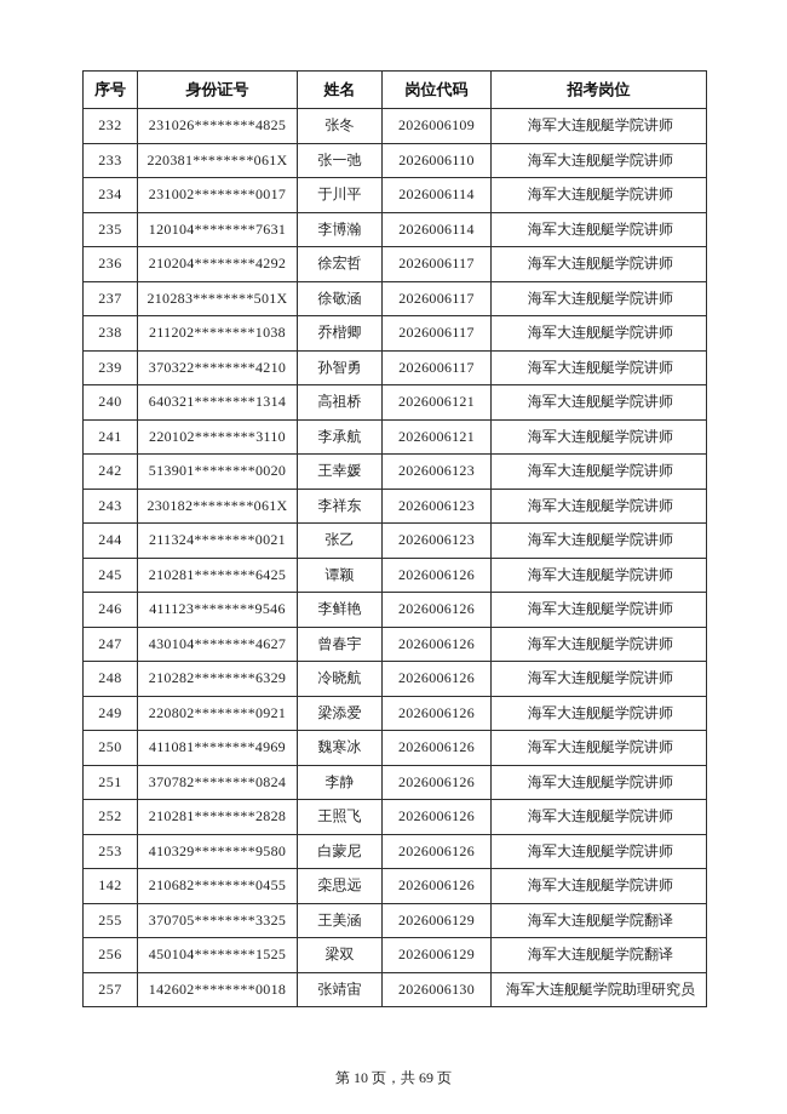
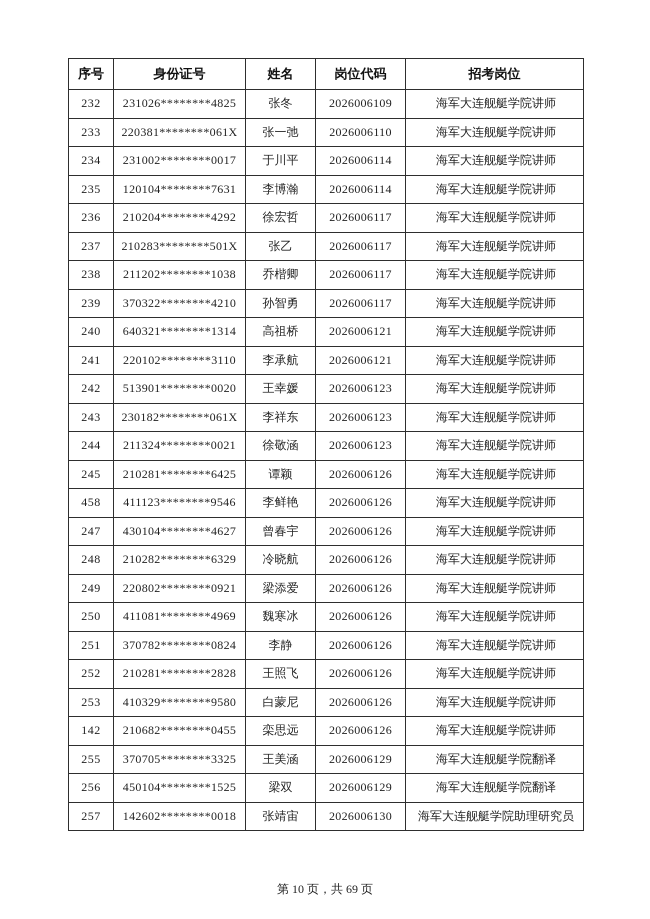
  序号	身份证号	姓名	岗位代码	招考岗位
  232	231026********4825	张冬	2026006109	海军大连舰艇学院讲师
  233	220381********061X	张一弛	2026006110	海军大连舰艇学院讲师
  234	231002********0017	于川平	2026006114	海军大连舰艇学院讲师
  235	120104********7631	李博瀚	2026006114	海军大连舰艇学院讲师
  236	210204********4292	徐宏哲	2026006117	海军大连舰艇学院讲师
- 237	210283********501X	徐敬涵	2026006117	海军大连舰艇学院讲师
+ 237	210283********501X	张乙	2026006117	海军大连舰艇学院讲师
  238	211202********1038	乔楷卿	2026006117	海军大连舰艇学院讲师
  239	370322********4210	孙智勇	2026006117	海军大连舰艇学院讲师
  240	640321********1314	高祖桥	2026006121	海军大连舰艇学院讲师
  241	220102********3110	李承航	2026006121	海军大连舰艇学院讲师
  242	513901********0020	王幸媛	2026006123	海军大连舰艇学院讲师
  243	230182********061X	李祥东	2026006123	海军大连舰艇学院讲师
- 244	211324********0021	张乙	2026006123	海军大连舰艇学院讲师
+ 244	211324********0021	徐敬涵	2026006123	海军大连舰艇学院讲师
  245	210281********6425	谭颖	2026006126	海军大连舰艇学院讲师
- 246	411123********9546	李鲜艳	2026006126	海军大连舰艇学院讲师
+ 458	411123********9546	李鲜艳	2026006126	海军大连舰艇学院讲师
  247	430104********4627	曾春宇	2026006126	海军大连舰艇学院讲师
  248	210282********6329	冷晓航	2026006126	海军大连舰艇学院讲师
  249	220802********0921	梁添爱	2026006126	海军大连舰艇学院讲师
  250	411081********4969	魏寒冰	2026006126	海军大连舰艇学院讲师
  251	370782********0824	李静	2026006126	海军大连舰艇学院讲师
  252	210281********2828	王照飞	2026006126	海军大连舰艇学院讲师
  253	410329********9580	白蒙尼	2026006126	海军大连舰艇学院讲师
  142	210682********0455	栾思远	2026006126	海军大连舰艇学院讲师
  255	370705********3325	王美涵	2026006129	海军大连舰艇学院翻译
  256	450104********1525	梁双	2026006129	海军大连舰艇学院翻译
  257	142602********0018	张靖宙	2026006130	海军大连舰艇学院助理研究员
  第 10 页，共 69 页
